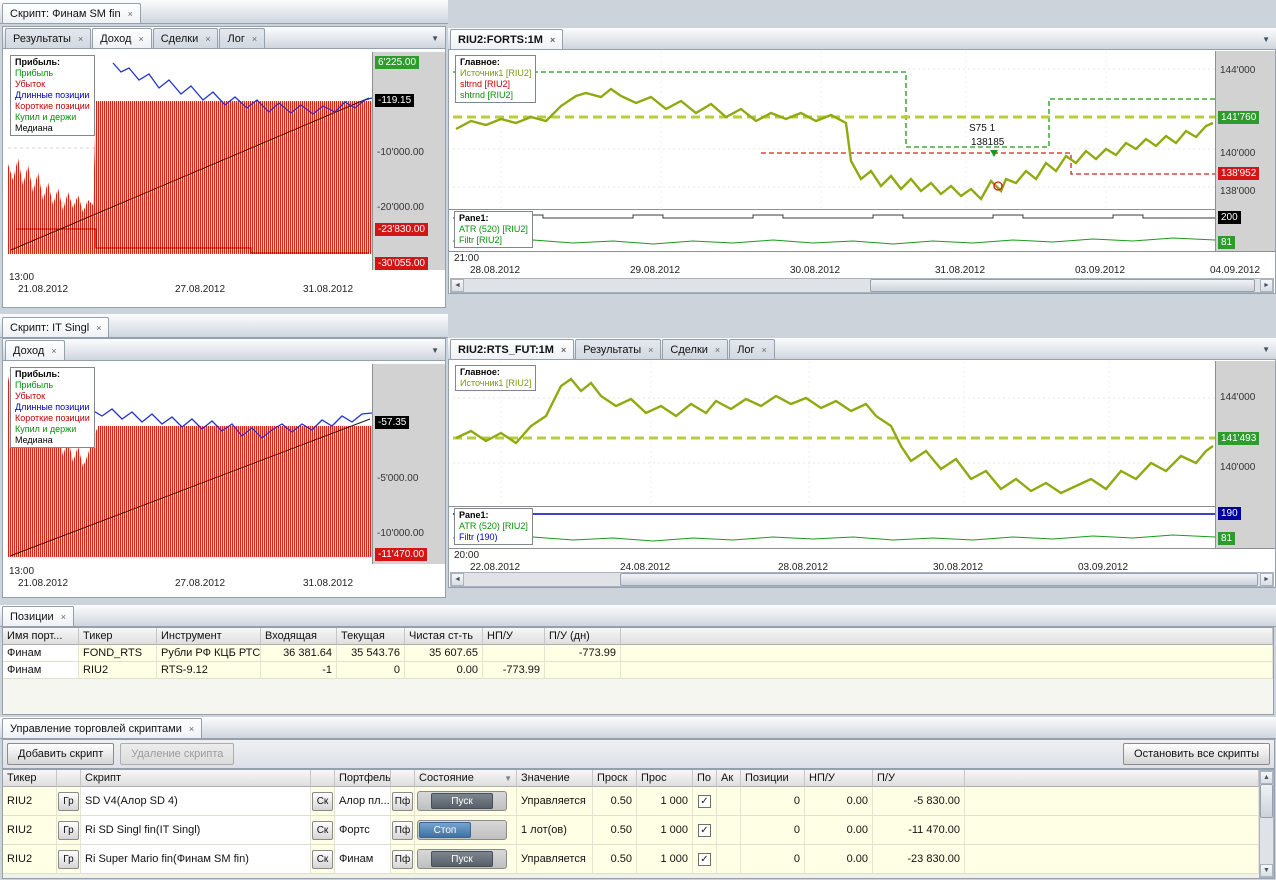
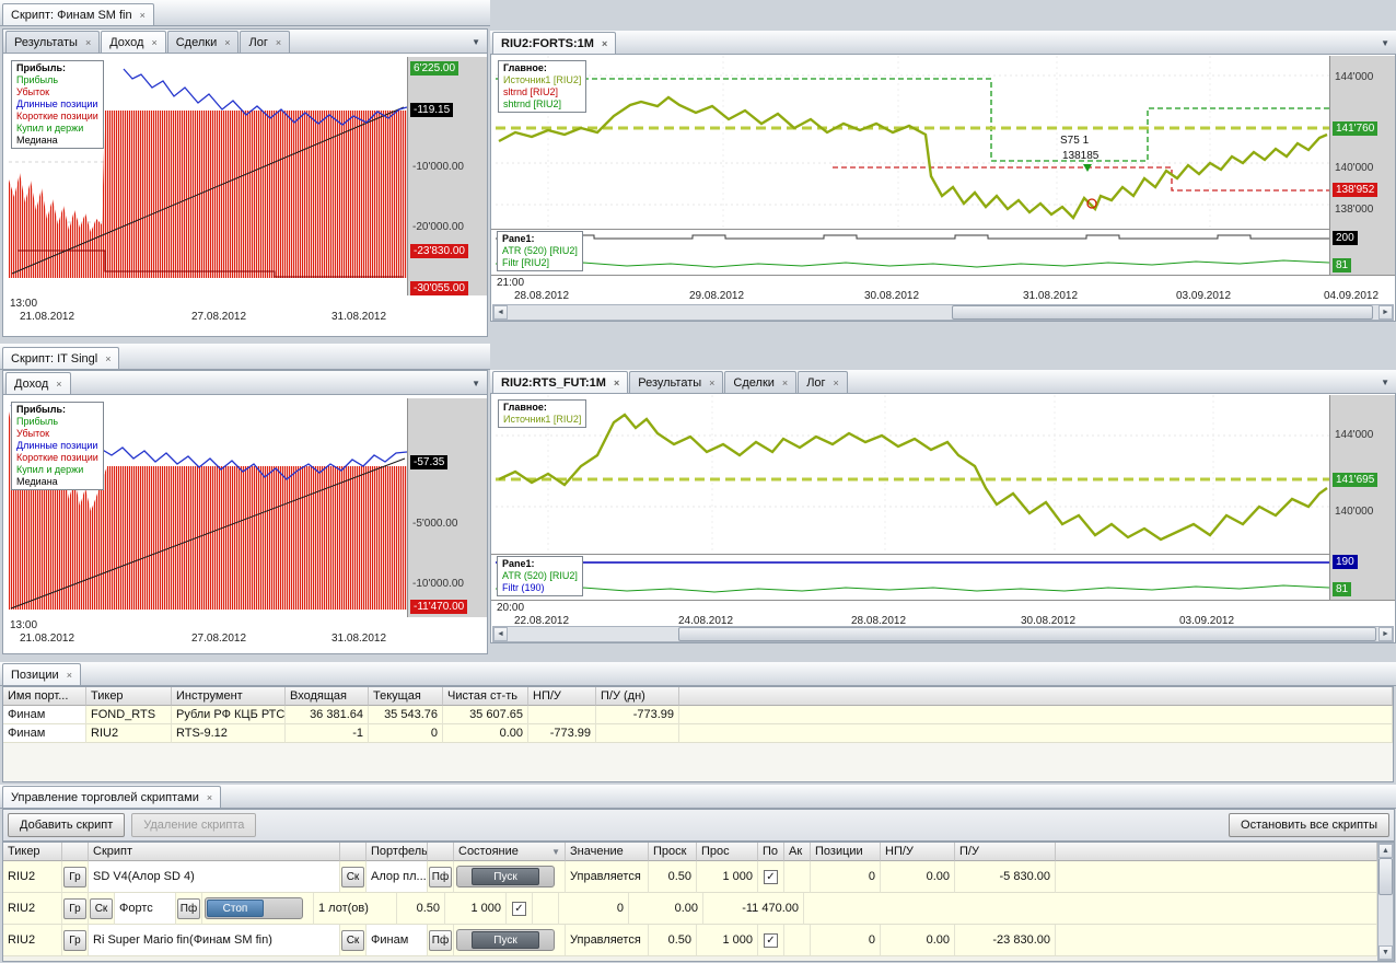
  Скрипт: Финам SM fin
  ×
  Результаты
  ×
  Доход
  ×
  Сделки
  ×
  Лог
  ×
  ▼
  Прибыль:
  Прибыль
  Убыток
  Длинные позиции
  Короткие позиции
  Купил и держи
  Медиана
  6'225.00
  -119.15
  -10'000.00
  -20'000.00
  -23'830.00
  -30'055.00
  13:00
  21.08.2012
  27.08.2012
  31.08.2012
  RIU2:FORTS:1M
  ×
  ▼
  S75 1
  138185
  Главное:
  Источник1 [RIU2]
  sltrnd [RIU2]
  shtrnd [RIU2]
  Pane1:
  ATR (520) [RIU2]
  Filtr [RIU2]
  144'000
  141'760
  140'000
  138'952
  138'000
  200
  81
  21:00
  28.08.2012
  29.08.2012
  30.08.2012
  31.08.2012
  03.09.2012
  04.09.2012
  Скрипт: IT Singl
  ×
  Доход
  ×
  ▼
  Прибыль:
  Прибыль
  Убыток
  Длинные позиции
  Короткие позиции
  Купил и держи
  Медиана
  -57.35
  -5'000.00
  -10'000.00
  -11'470.00
  13:00
  21.08.2012
  27.08.2012
  31.08.2012
  RIU2:RTS_FUT:1M
  ×
  Результаты
  ×
  Сделки
  ×
  Лог
  ×
  ▼
  Главное:
  Источник1 [RIU2]
  Pane1:
  ATR (520) [RIU2]
  Filtr (190)
  144'000
- 141'493
+ 141'695
  140'000
  190
  81
  20:00
  22.08.2012
  24.08.2012
  28.08.2012
  30.08.2012
  03.09.2012
  Позиции
  ×
  Имя порт...
  Тикер
  Инструмент
  Входящая
  Текущая
  Чистая ст-ть
  НП/У
  П/У (дн)
  Финам
  FOND_RTS
  Рубли РФ КЦБ РТС
  36 381.64
  35 543.76
  35 607.65
  -773.99
  Финам
  RIU2
  RTS-9.12
  -1
  0
  0.00
  -773.99
  Управление торговлей скриптами
  ×
  Добавить скрипт
  Удаление скрипта
  Остановить все скрипты
  Тикер
  Скрипт
  Портфель
  Состояние
  ▼
  Значение
  Проск
  Прос
  По
  Ак
  Позиции
  НП/У
  П/У
  RIU2
  Гр
  SD V4(Алор SD 4)
  Ск
  Алор пл...
  Пф
  Пуск
  Управляется
  0.50
  1 000
  ✓
  0
  0.00
  -5 830.00
  RIU2
  Гр
- Ri SD Singl fin(IT Singl)
  Ск
  Фортс
  Пф
  Стоп
  1 лот(ов)
  0.50
  1 000
  ✓
  0
  0.00
  -11 470.00
  RIU2
  Гр
  Ri Super Mario fin(Финам SM fin)
  Ск
  Финам
  Пф
  Пуск
  Управляется
  0.50
  1 000
  ✓
  0
  0.00
  -23 830.00
